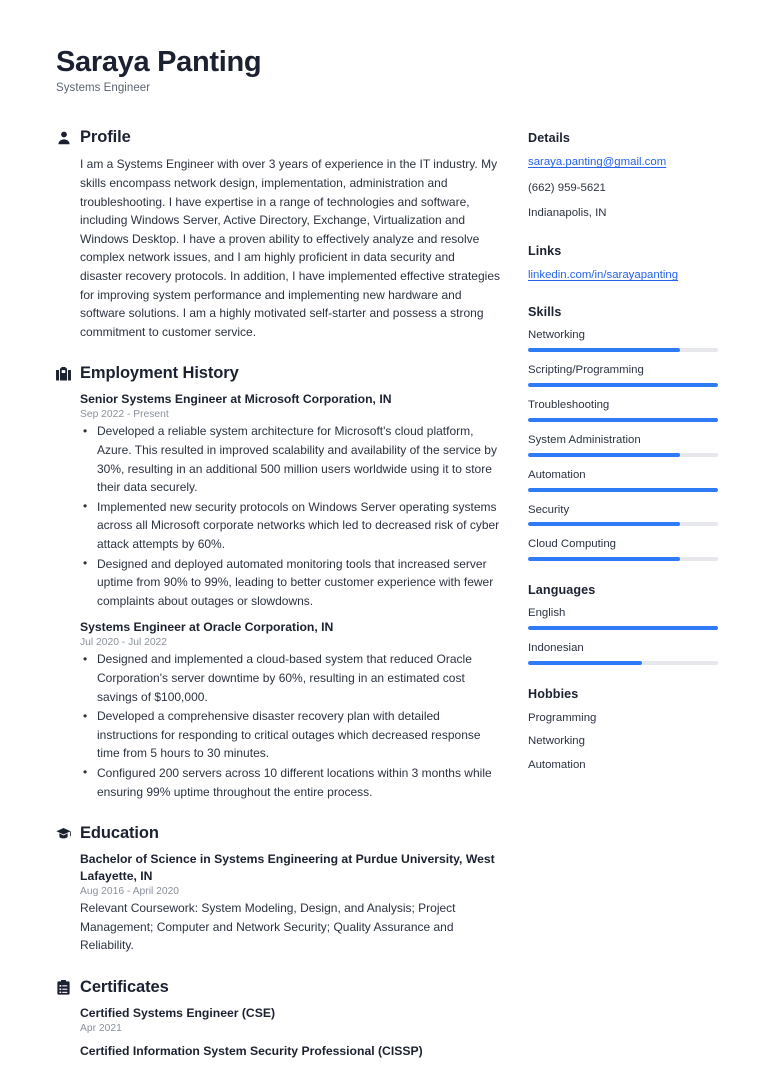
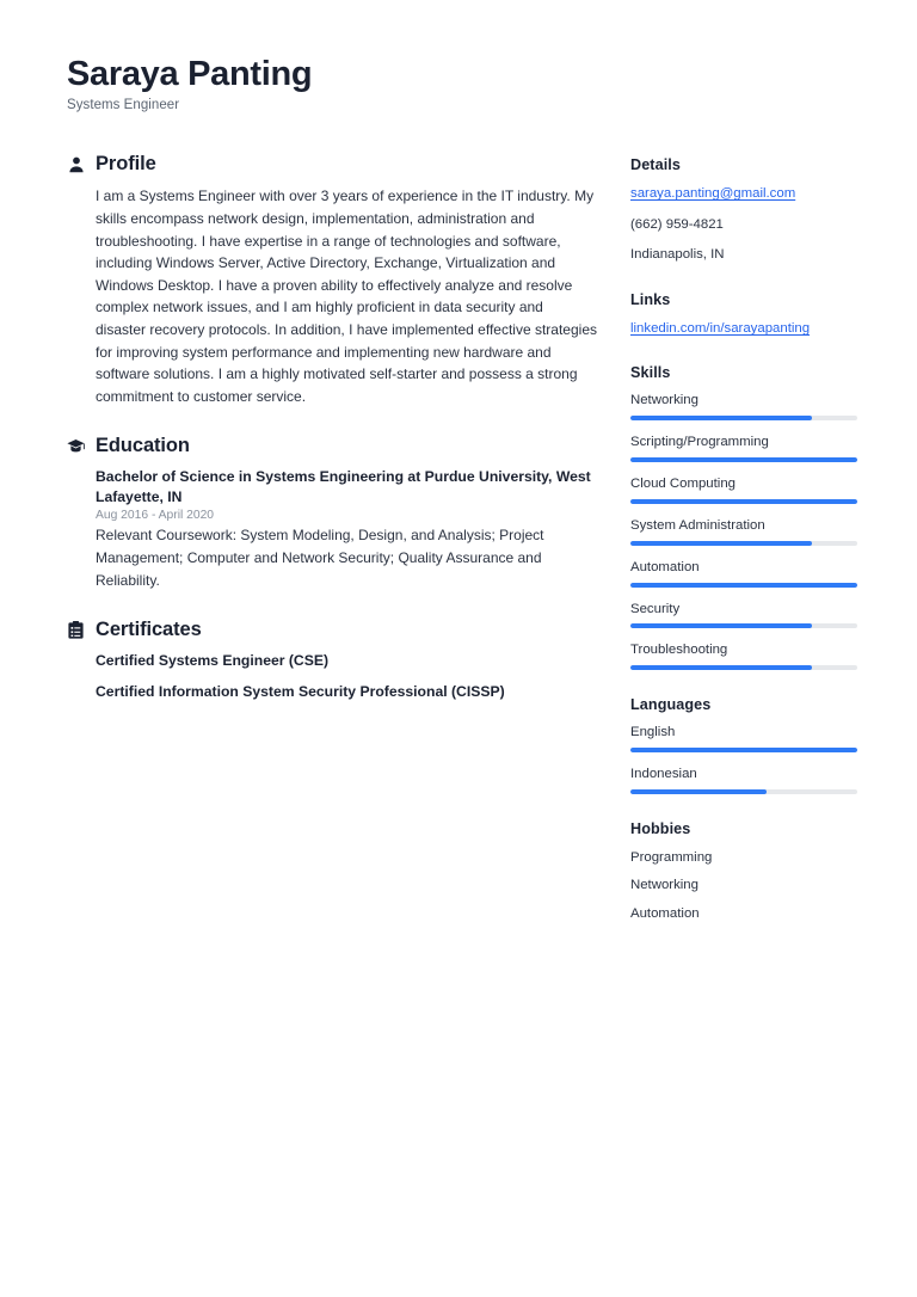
  Saraya Panting
  Systems Engineer
  Profile
  I am a Systems Engineer with over 3 years of experience in the IT industry. My skills encompass network design, implementation, administration and troubleshooting. I have expertise in a range of technologies and software, including Windows Server, Active Directory, Exchange, Virtualization and Windows Desktop. I have a proven ability to effectively analyze and resolve complex network issues, and I am highly proficient in data security and disaster recovery protocols. In addition, I have implemented effective strategies for improving system performance and implementing new hardware and software solutions. I am a highly motivated self-starter and possess a strong commitment to customer service.
- Employment History
- Senior Systems Engineer at Microsoft Corporation, IN
- Sep 2022 - Present
- Developed a reliable system architecture for Microsoft's cloud platform, Azure. This resulted in improved scalability and availability of the service by 30%, resulting in an additional 500 million users worldwide using it to store their data securely.
- Implemented new security protocols on Windows Server operating systems across all Microsoft corporate networks which led to decreased risk of cyber attack attempts by 60%.
- Designed and deployed automated monitoring tools that increased server uptime from 90% to 99%, leading to better customer experience with fewer complaints about outages or slowdowns.
- Systems Engineer at Oracle Corporation, IN
- Jul 2020 - Jul 2022
- Designed and implemented a cloud-based system that reduced Oracle Corporation's server downtime by 60%, resulting in an estimated cost savings of $100,000.
- Developed a comprehensive disaster recovery plan with detailed instructions for responding to critical outages which decreased response time from 5 hours to 30 minutes.
- Configured 200 servers across 10 different locations within 3 months while ensuring 99% uptime throughout the entire process.
  Education
  Bachelor of Science in Systems Engineering at Purdue University, West Lafayette, IN
  Aug 2016 - April 2020
  Relevant Coursework: System Modeling, Design, and Analysis; Project Management; Computer and Network Security; Quality Assurance and Reliability.
  Certificates
  Certified Systems Engineer (CSE)
- Apr 2021
  Certified Information System Security Professional (CISSP)
  Details
  saraya.panting@gmail.com
- (662) 959-5621
+ (662) 959-4821
  Indianapolis, IN
  Links
  linkedin.com/in/sarayapanting
  Skills
  Networking
  Scripting/Programming
- Troubleshooting
+ Cloud Computing
  System Administration
  Automation
  Security
- Cloud Computing
+ Troubleshooting
  Languages
  English
  Indonesian
  Hobbies
  Programming
  Networking
  Automation
